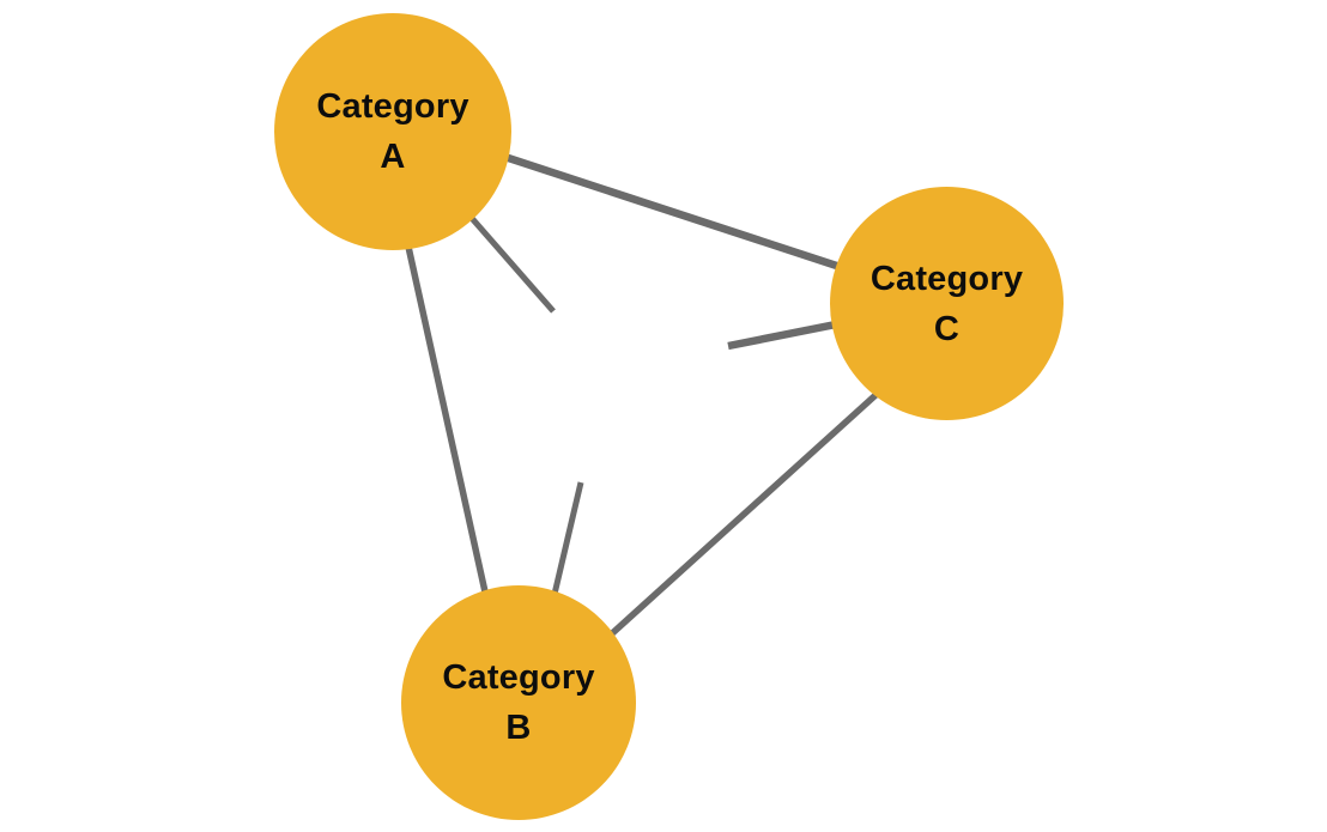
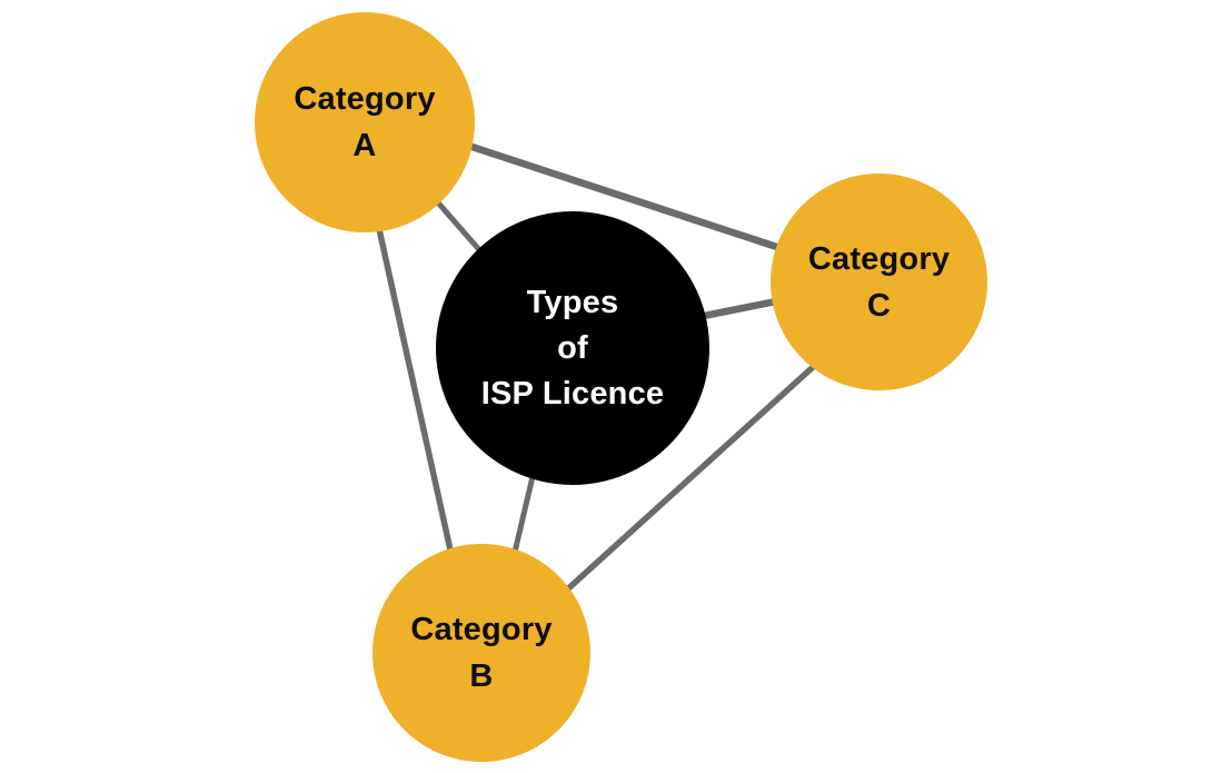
+ Types
+ of
+ ISP Licence
  Category
  A
  Category
  B
  Category
  C
